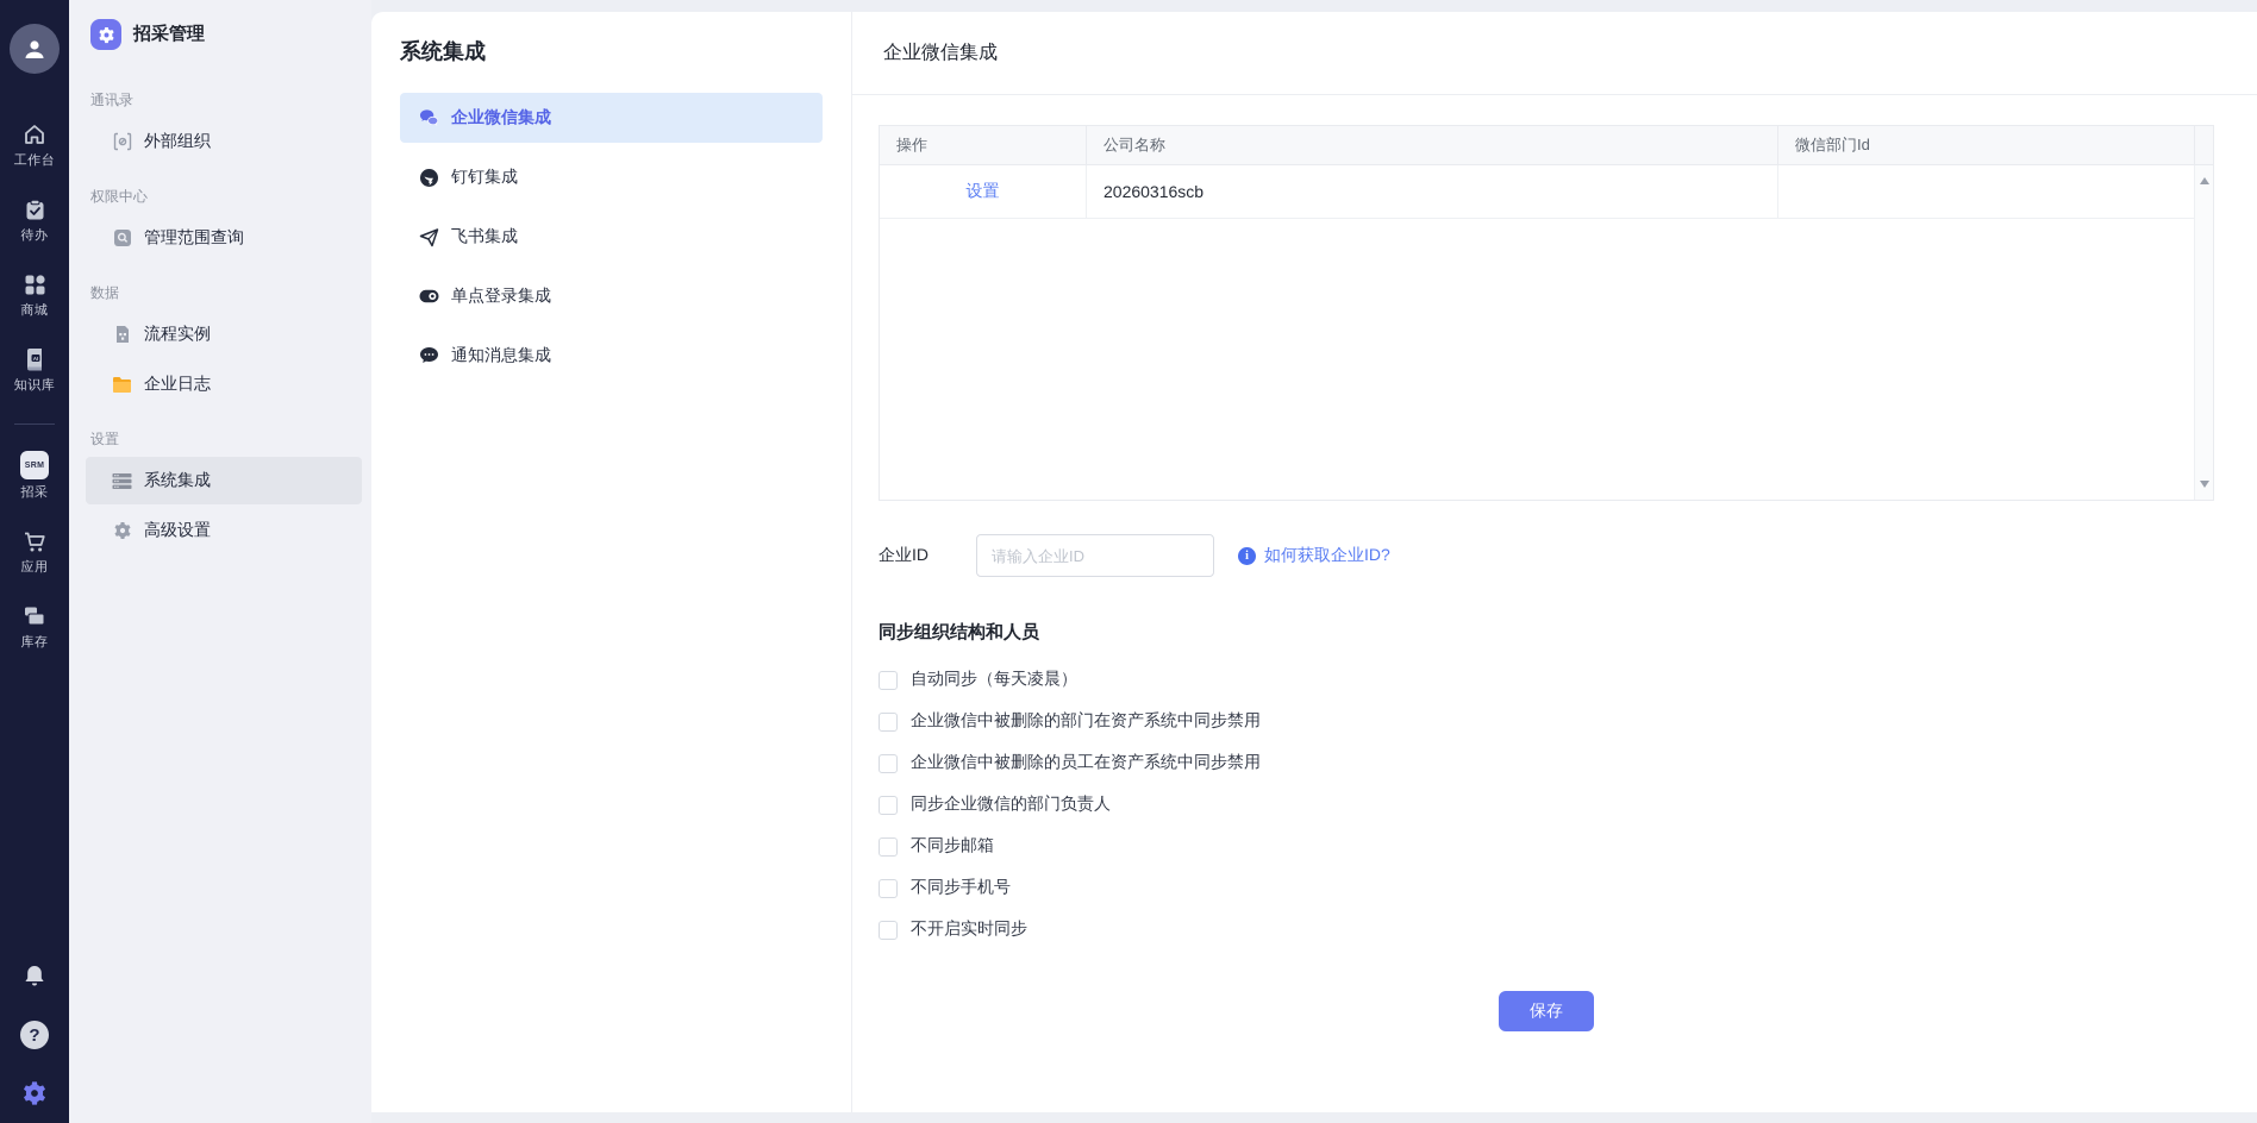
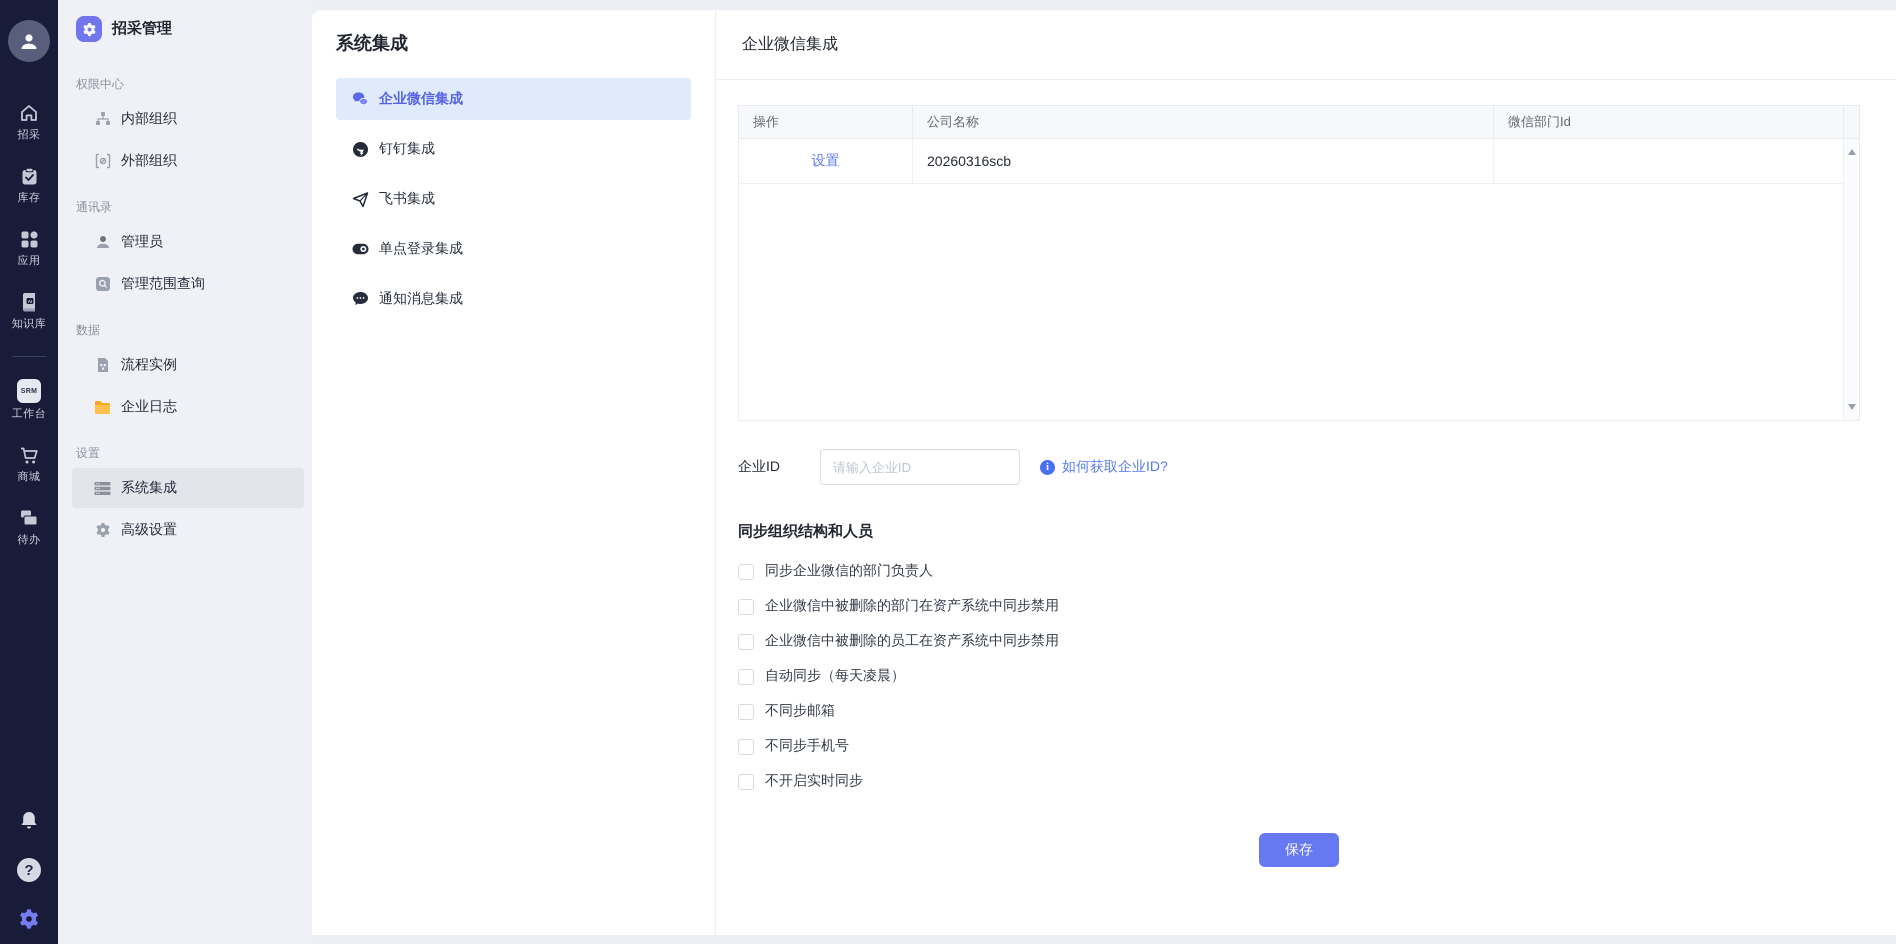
- 工作台
+ 招采
- 待办
+ 库存
- 商城
+ 应用
  知识库
- 招采
+ 工作台
- 应用
+ 商城
- 库存
+ 待办
  ?
  招采管理
- 通讯录
+ 权限中心
+ 内部组织
  外部组织
- 权限中心
+ 通讯录
+ 管理员
  管理范围查询
  数据
  流程实例
  企业日志
  设置
  系统集成
  高级设置
  系统集成
  企业微信集成
  钉钉集成
  飞书集成
  单点登录集成
  通知消息集成
  企业微信集成
  操作
  公司名称
  微信部门Id
  设置
  20260316scb
  企业ID
  请输入企业ID
  i
  如何获取企业ID?
  同步组织结构和人员
- 自动同步（每天凌晨）
+ 同步企业微信的部门负责人
  企业微信中被删除的部门在资产系统中同步禁用
  企业微信中被删除的员工在资产系统中同步禁用
- 同步企业微信的部门负责人
+ 自动同步（每天凌晨）
  不同步邮箱
  不同步手机号
  不开启实时同步
  保存
